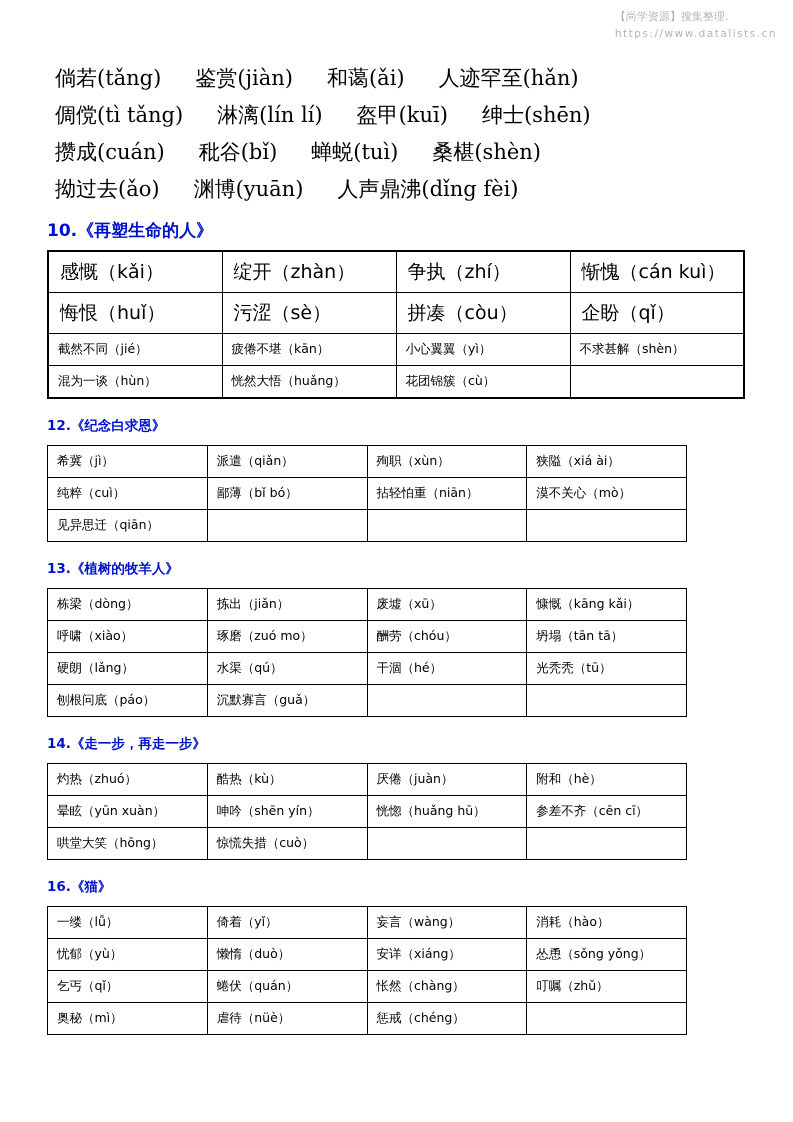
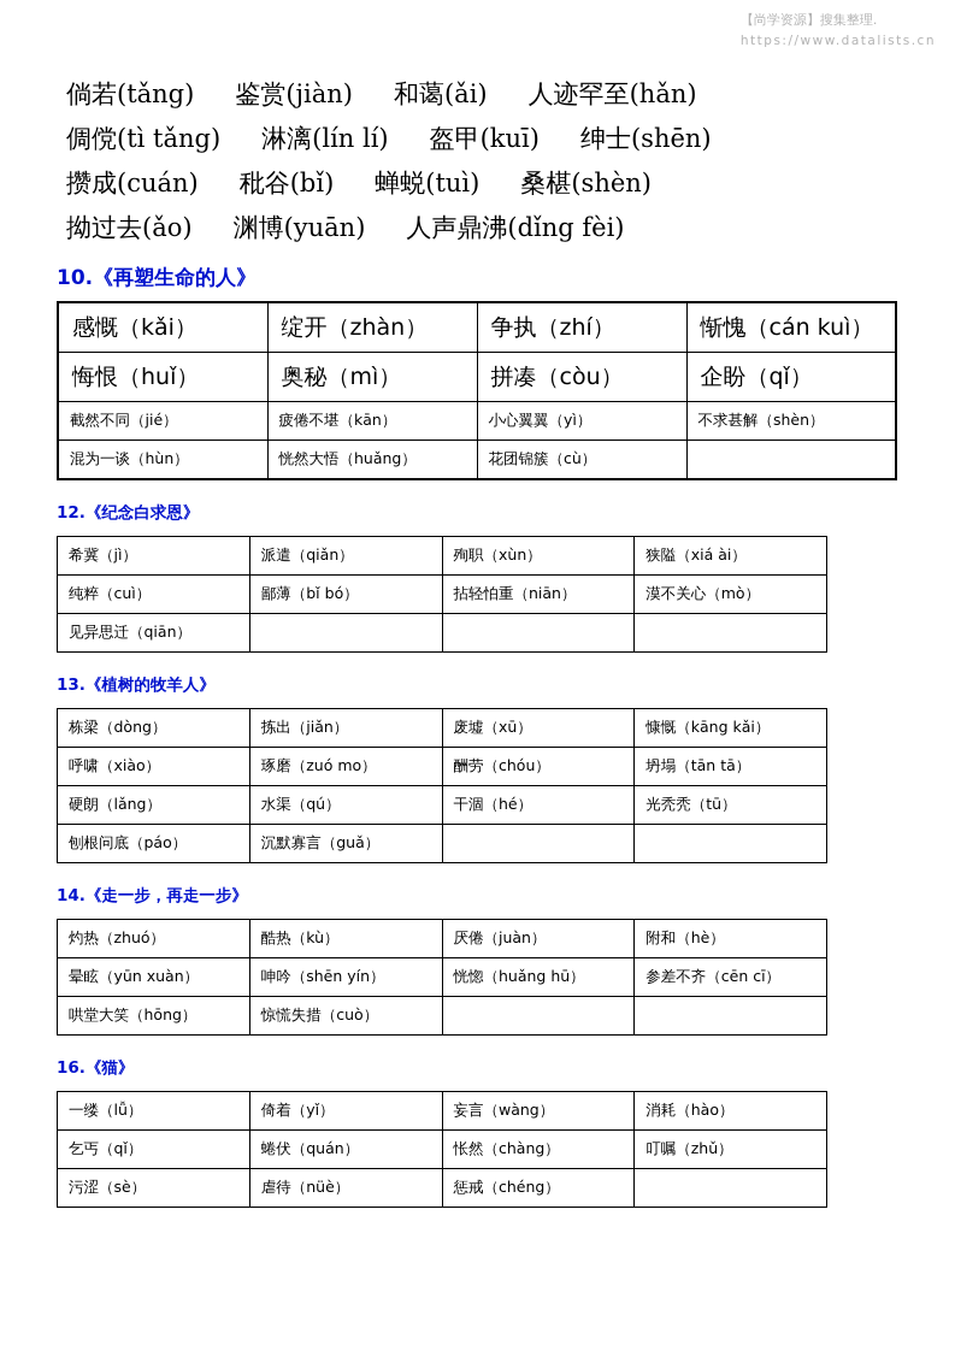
  【尚学资源】搜集整理.
  https://www.datalists.cn
  倘若(tǎng)
  鉴赏(jiàn)
  和蔼(ǎi)
  人迹罕至(hǎn)
  倜傥(tì tǎng)
  淋漓(lín lí)
  盔甲(kuī)
  绅士(shēn)
  攒成(cuán)
  秕谷(bǐ)
  蝉蜕(tuì)
  桑椹(shèn)
  拗过去(ǎo)
  渊博(yuān)
  人声鼎沸(dǐng fèi)
  10.《再塑生命的人》
  感慨（kǎi）	绽开（zhàn）	争执（zhí）	惭愧（cán kuì）
- 悔恨（huǐ）	污涩（sè）	拼凑（còu）	企盼（qǐ）
+ 悔恨（huǐ）	奥秘（mì）	拼凑（còu）	企盼（qǐ）
  截然不同（jié）	疲倦不堪（kān）	小心翼翼（yì）	不求甚解（shèn）
  混为一谈（hùn）	恍然大悟（huǎng）	花团锦簇（cù）
  12.《纪念白求恩》
  希冀（jì）	派遣（qiǎn）	殉职（xùn）	狭隘（xiá ài）
  纯粹（cuì）	鄙薄（bǐ bó）	拈轻怕重（niān）	漠不关心（mò）
  见异思迁（qiān）
  13.《植树的牧羊人》
  栋梁（dòng）	拣出（jiǎn）	废墟（xū）	慷慨（kāng kǎi）
  呼啸（xiào）	琢磨（zuó mo）	酬劳（chóu）	坍塌（tān tā）
  硬朗（lǎng）	水渠（qú）	干涸（hé）	光秃秃（tū）
  刨根问底（páo）	沉默寡言（guǎ）
  14.《走一步，再走一步》
  灼热（zhuó）	酷热（kù）	厌倦（juàn）	附和（hè）
  晕眩（yūn xuàn）	呻吟（shēn yín）	恍惚（huǎng hū）	参差不齐（cēn cī）
  哄堂大笑（hōng）	惊慌失措（cuò）
  16.《猫》
  一缕（lǚ）	倚着（yǐ）	妄言（wàng）	消耗（hào）
- 忧郁（yù）	懒惰（duò）	安详（xiáng）	怂恿（sǒng yǒng）
  乞丐（qǐ）	蜷伏（quán）	怅然（chàng）	叮嘱（zhǔ）
- 奥秘（mì）	虐待（nüè）	惩戒（chéng）
+ 污涩（sè）	虐待（nüè）	惩戒（chéng）
